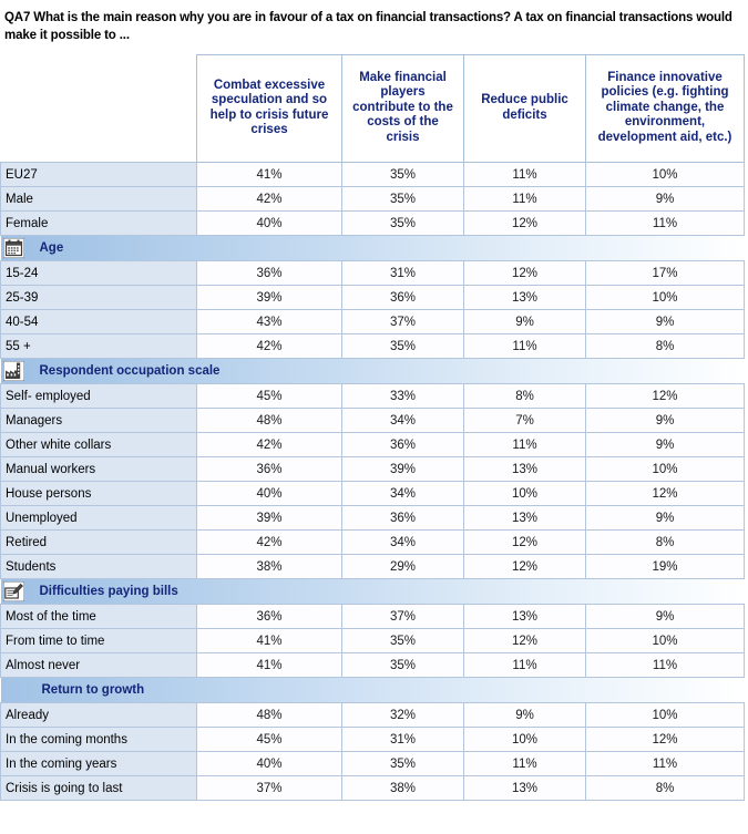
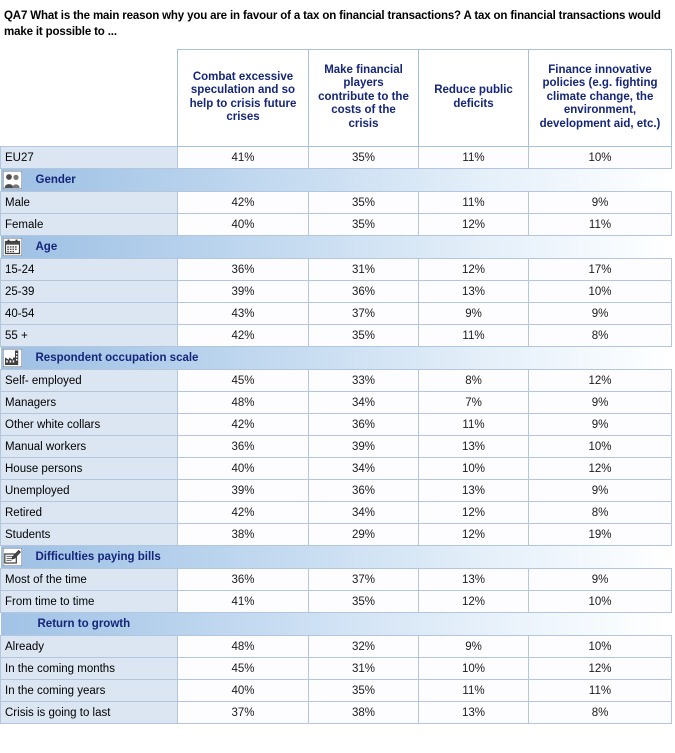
  QA7 What is the main reason why you are in favour of a tax on financial transactions? A tax on financial transactions would make it possible to ...
  	Combat excessive speculation and so help to crisis future crises	Make financial players contribute to the costs of the crisis	Reduce public deficits	Finance innovative policies (e.g. fighting climate change, the environment, development aid, etc.)
  EU27	41%	35%	11%	10%
+ Gender
  Male	42%	35%	11%	9%
  Female	40%	35%	12%	11%
  Age
  15-24	36%	31%	12%	17%
  25-39	39%	36%	13%	10%
  40-54	43%	37%	9%	9%
  55 +	42%	35%	11%	8%
  Respondent occupation scale
  Self- employed	45%	33%	8%	12%
  Managers	48%	34%	7%	9%
  Other white collars	42%	36%	11%	9%
  Manual workers	36%	39%	13%	10%
  House persons	40%	34%	10%	12%
  Unemployed	39%	36%	13%	9%
  Retired	42%	34%	12%	8%
  Students	38%	29%	12%	19%
  Difficulties paying bills
  Most of the time	36%	37%	13%	9%
  From time to time	41%	35%	12%	10%
- Almost never	41%	35%	11%	11%
  Return to growth
  Already	48%	32%	9%	10%
  In the coming months	45%	31%	10%	12%
  In the coming years	40%	35%	11%	11%
  Crisis is going to last	37%	38%	13%	8%
